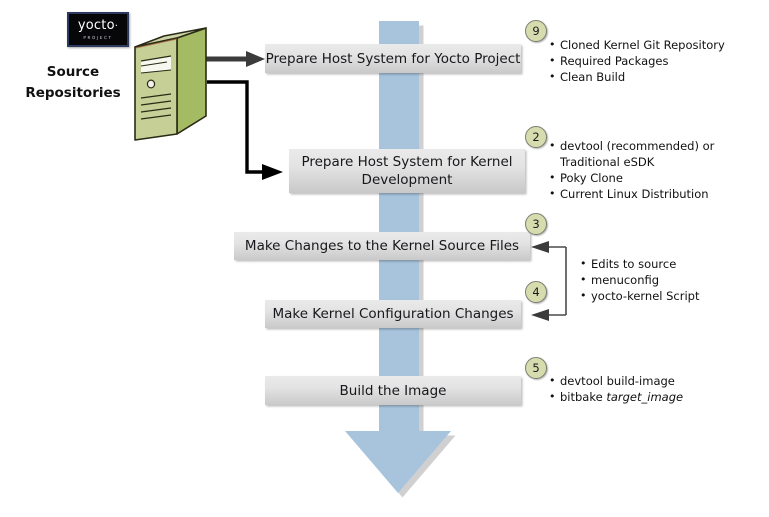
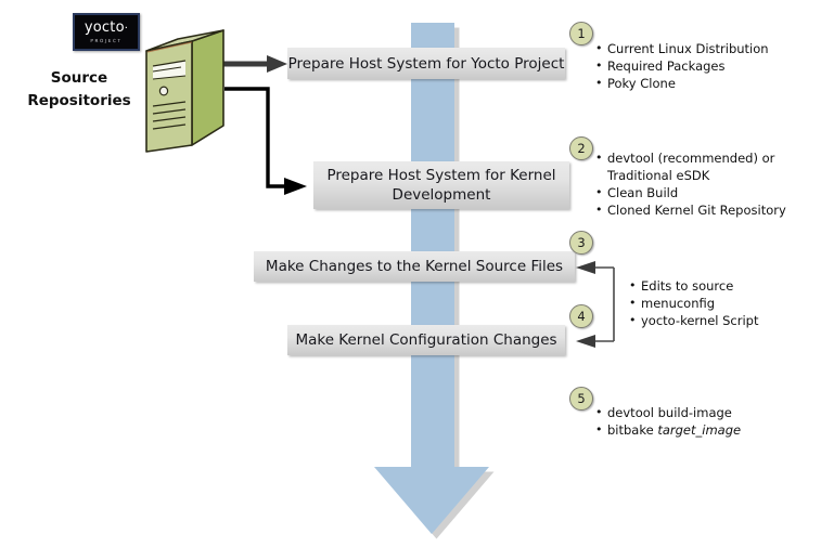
  yocto·
  Source
  Repositories
  Prepare Host System for Yocto Project
  Prepare Host System for Kernel
  Development
  Make Changes to the Kernel Source Files
  Make Kernel Configuration Changes
- Build the Image
- 9
+ 1
  2
  3
  4
  5
- Cloned Kernel Git Repository
+ Current Linux Distribution
  Required Packages
- Clean Build
+ Poky Clone
  devtool (recommended) or
  Traditional eSDK
- Poky Clone
+ Clean Build
- Current Linux Distribution
+ Cloned Kernel Git Repository
  Edits to source
  menuconfig
  yocto-kernel Script
  devtool build-image
  bitbake target_image
